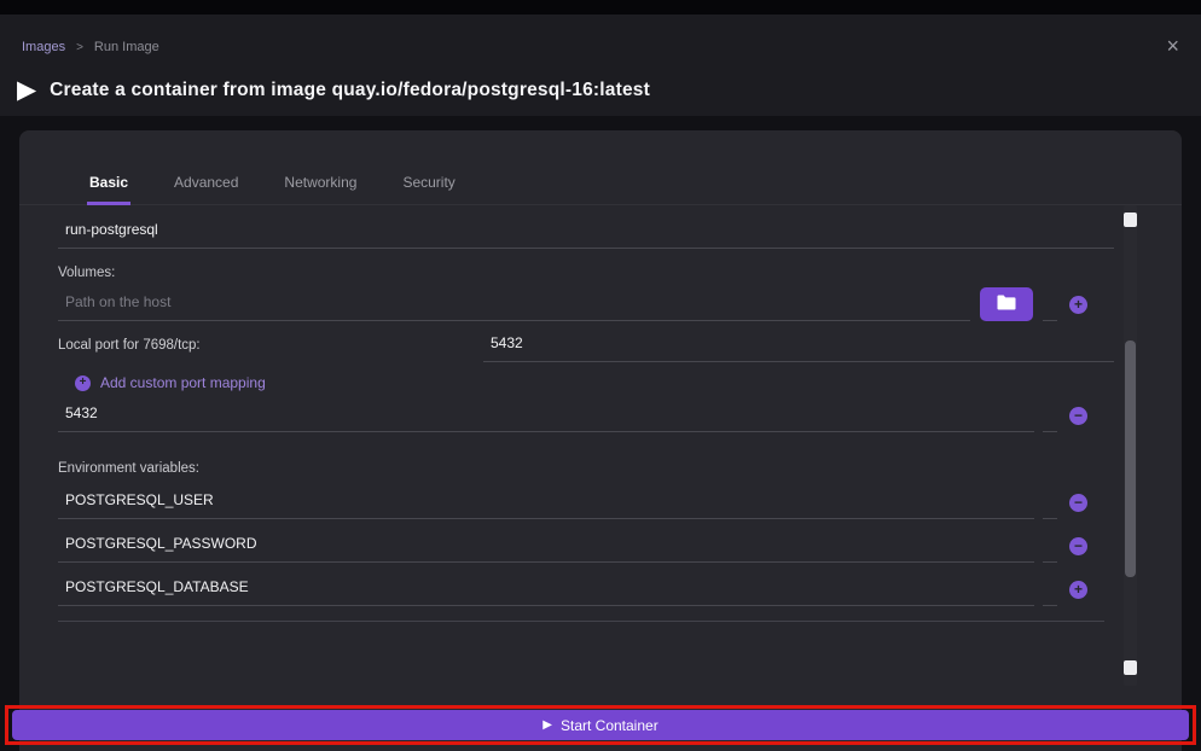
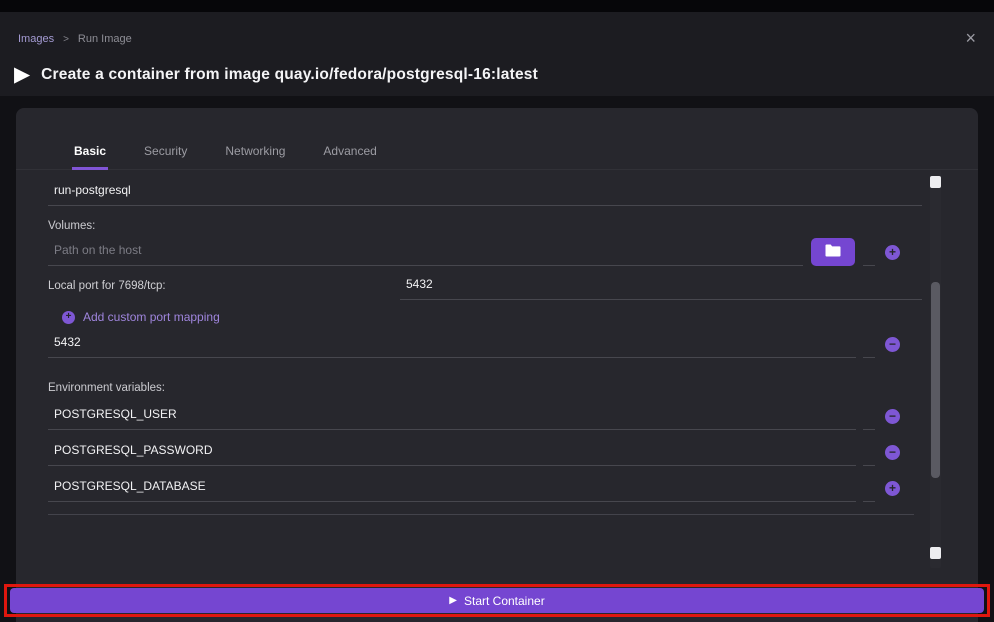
  Images
  >
  Run Image
  ×
  ▶
  Create a container from image quay.io/fedora/postgresql-16:latest
  Basic
- Advanced
+ Security
  Networking
- Security
+ Advanced
  run-postgresql
  Volumes:
  Path on the host
  +
  Local port for 7698/tcp:
  5432
  +
  Add custom port mapping
  5432
  −
  Environment variables:
  POSTGRESQL_USER
  −
  POSTGRESQL_PASSWORD
  −
  POSTGRESQL_DATABASE
  +
  ▶
  Start Container
